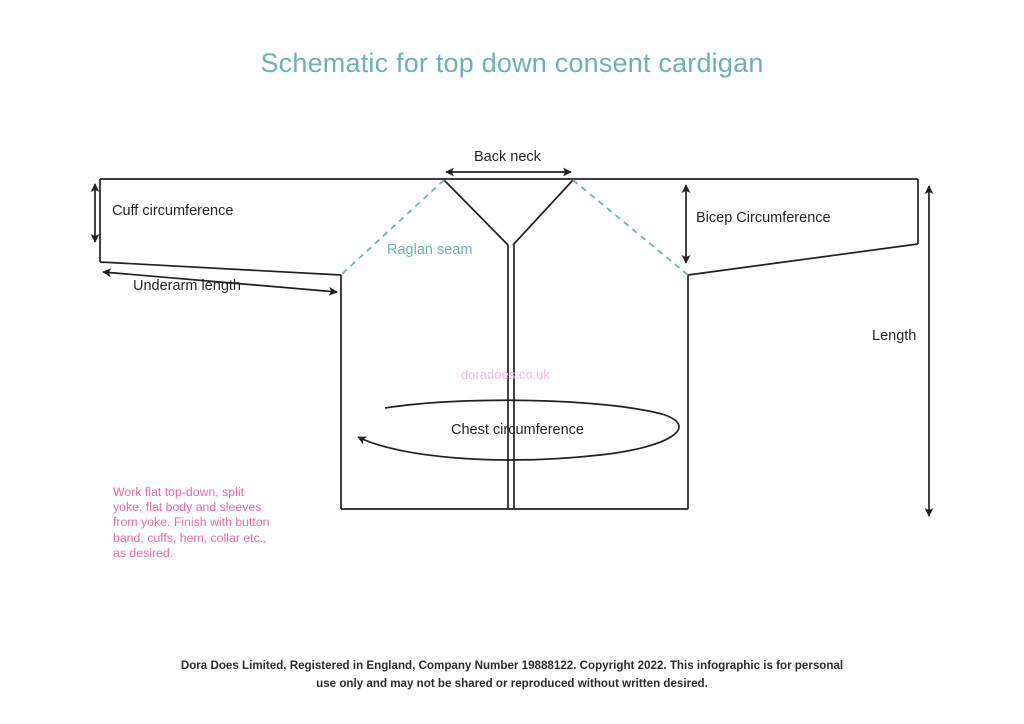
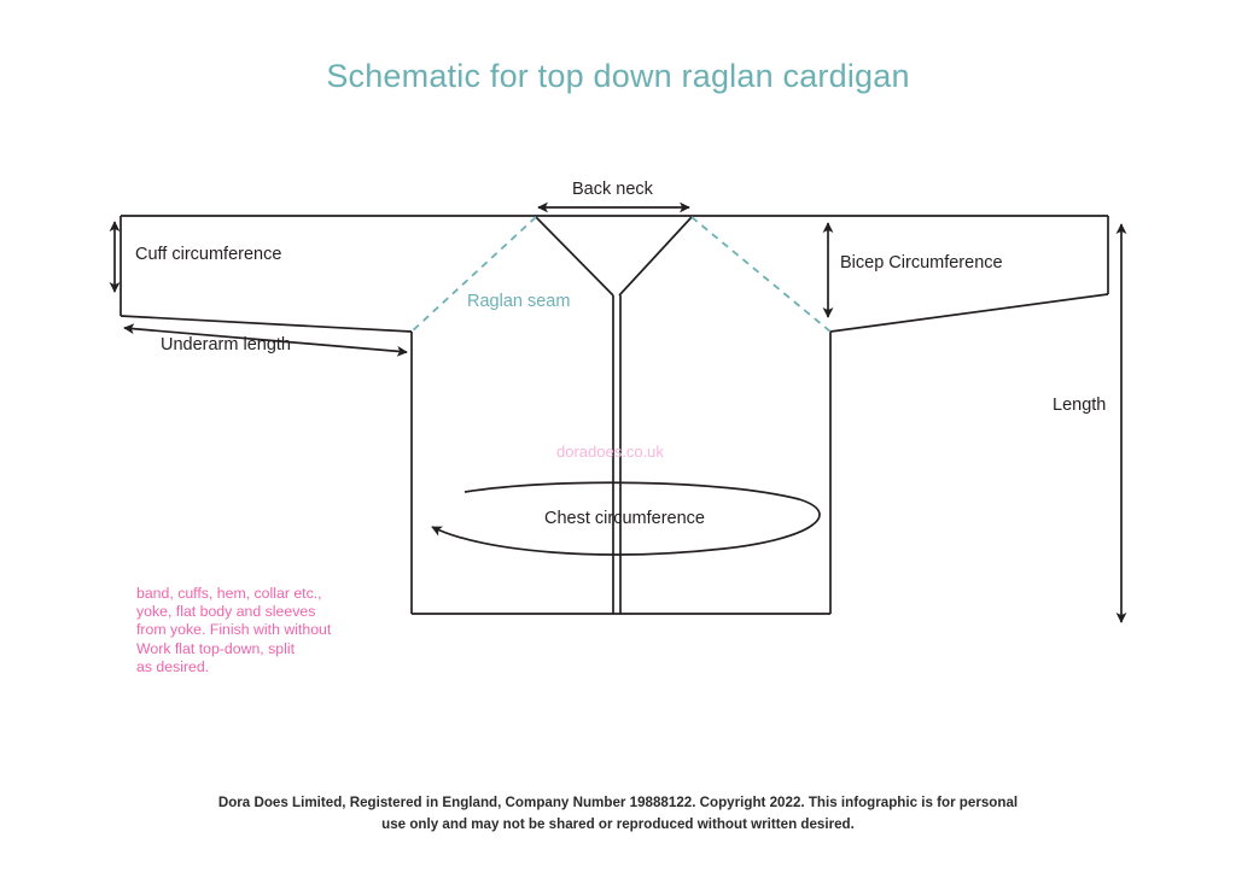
- Schematic for top down consent cardigan
+ Schematic for top down raglan cardigan
  Raglan seam
  Cuff circumference
  Underarm length
  Back neck
  Bicep Circumference
  Length
  Chest circumference
  doradoes.co.uk
- Work flat top-down, split
+ band, cuffs, hem, collar etc.,
  yoke, flat body and sleeves
- from yoke. Finish with button
+ from yoke. Finish with without
- band, cuffs, hem, collar etc.,
+ Work flat top-down, split
  as desired.
  Dora Does Limited, Registered in England, Company Number 19888122. Copyright 2022. This infographic is for personal
  use only and may not be shared or reproduced without written desired.
